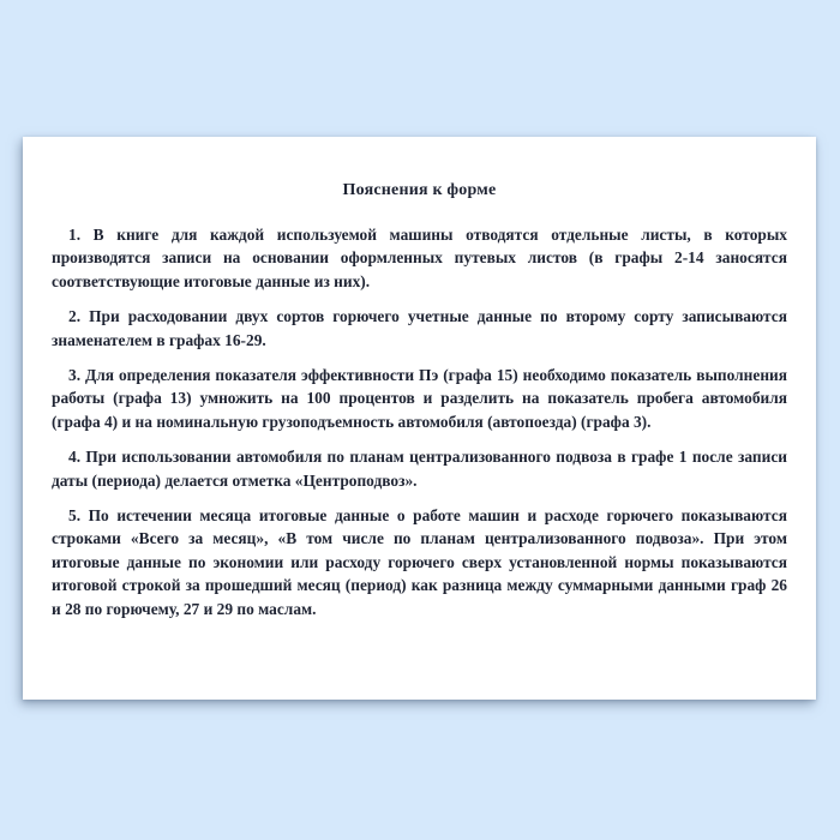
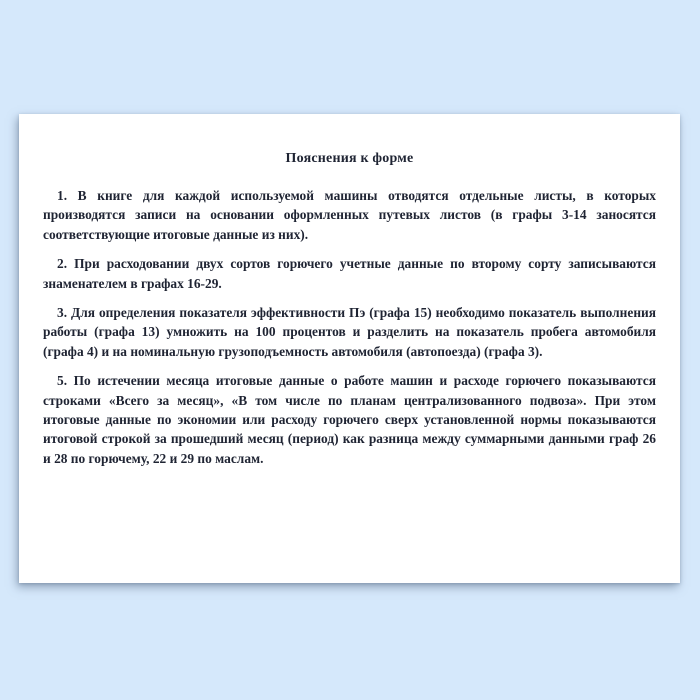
  Пояснения к форме
- 1. В книге для каждой используемой машины отводятся отдельные листы, в которых производятся записи на основании оформленных путевых листов (в графы 2-14 заносятся соответствующие итоговые данные из них).
+ 1. В книге для каждой используемой машины отводятся отдельные листы, в которых производятся записи на основании оформленных путевых листов (в графы 3-14 заносятся соответствующие итоговые данные из них).
  2. При расходовании двух сортов горючего учетные данные по второму сорту записываются знаменателем в графах 16-29.
  3. Для определения показателя эффективности Пэ (графа 15) необходимо показатель выполнения работы (графа 13) умножить на 100 процентов и разделить на показатель пробега автомобиля (графа 4) и на номинальную грузоподъемность автомобиля (автопоезда) (графа 3).
- 4. При использовании автомобиля по планам централизованного подвоза в графе 1 после записи даты (периода) делается отметка «Центроподвоз».
- 5. По истечении месяца итоговые данные о работе машин и расходе горючего показываются строками «Всего за месяц», «В том числе по планам централизованного подвоза». При этом итоговые данные по экономии или расходу горючего сверх установленной нормы показываются итоговой строкой за прошедший месяц (период) как разница между суммарными данными граф 26 и 28 по горючему, 27 и 29 по маслам.
+ 5. По истечении месяца итоговые данные о работе машин и расходе горючего показываются строками «Всего за месяц», «В том числе по планам централизованного подвоза». При этом итоговые данные по экономии или расходу горючего сверх установленной нормы показываются итоговой строкой за прошедший месяц (период) как разница между суммарными данными граф 26 и 28 по горючему, 22 и 29 по маслам.
